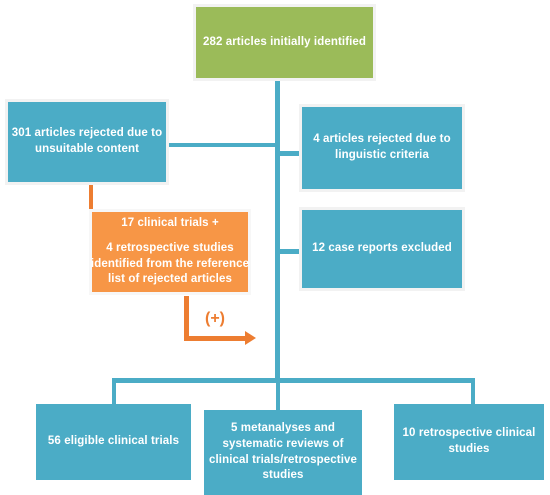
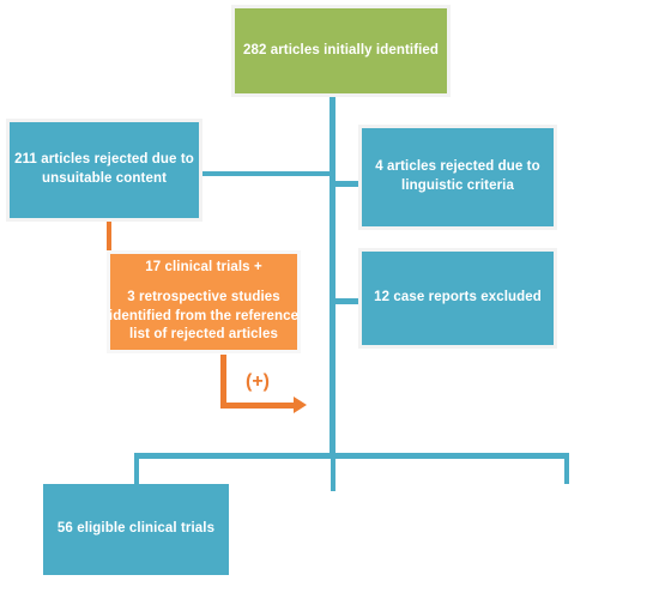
  (+)
  282 articles initially identified
- 301 articles rejected due to unsuitable content
+ 211 articles rejected due to unsuitable content
  4 articles rejected due to linguistic criteria
  12 case reports excluded
  17 clinical trials +
- 4 retrospective studies identified from the reference list of rejected articles
+ 3 retrospective studies identified from the reference list of rejected articles
  56 eligible clinical trials
- 5 metanalyses and systematic reviews of clinical trials/retrospective studies
- 10 retrospective clinical studies
